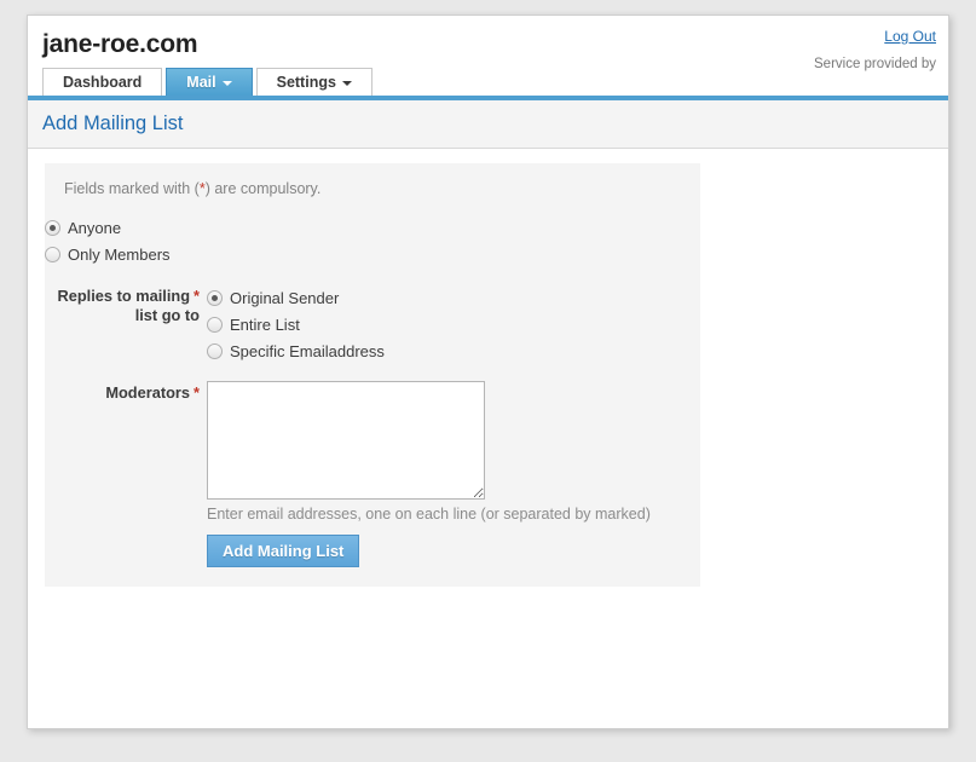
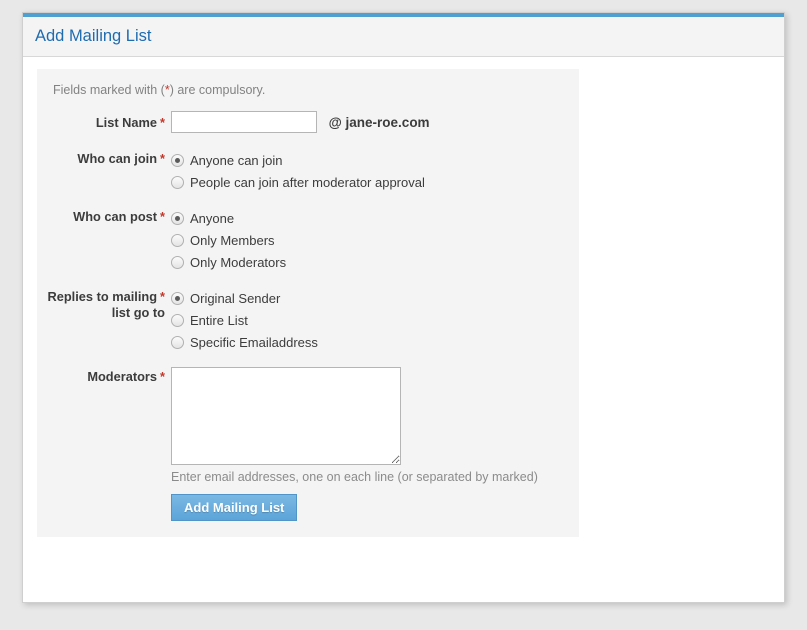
- jane-roe.com
- Log Out
- Service provided by
- Dashboard
- Mail
- Settings
  Add Mailing List
  Fields marked with (*) are compulsory.
+ List Name *
+ @ jane-roe.com
+ Who can join *
+ Anyone can join
+ People can join after moderator approval
+ Who can post *
  Anyone
  Only Members
+ Only Moderators
  Replies to mailing *
  list go to
  Original Sender
  Entire List
  Specific Emailaddress
  Moderators *
  Enter email addresses, one on each line (or separated by marked)
  Add Mailing List
